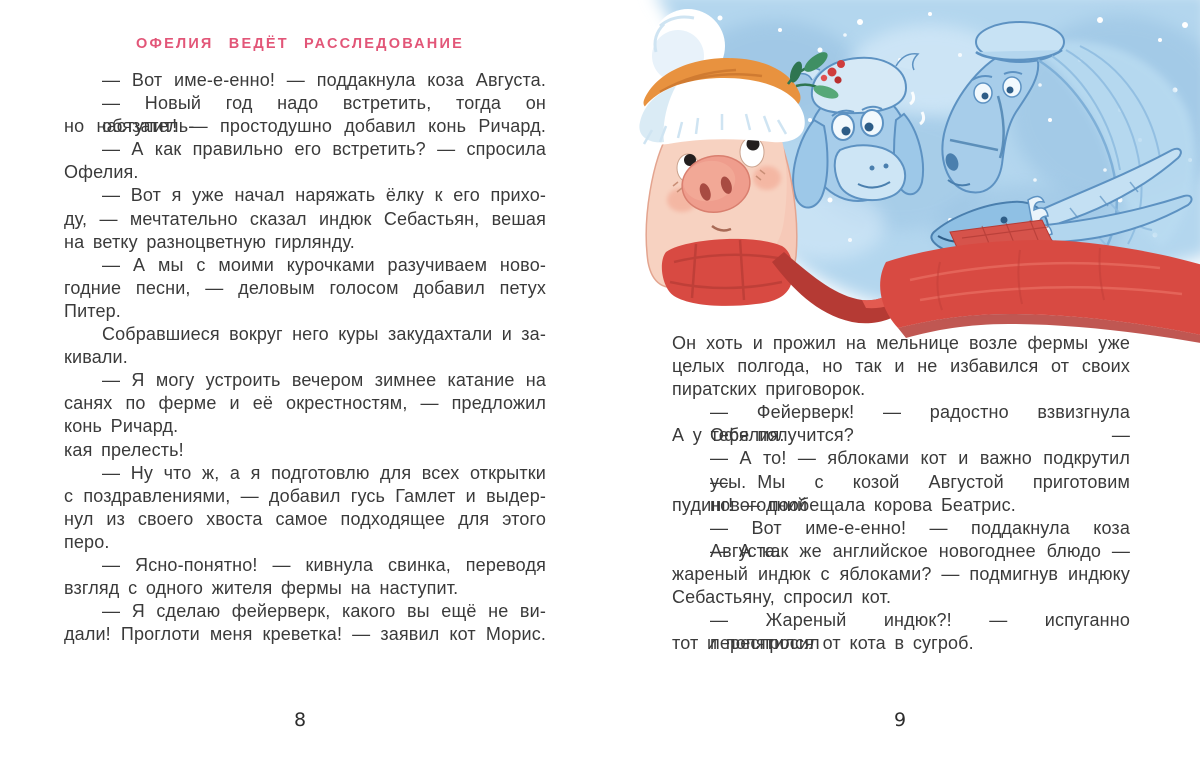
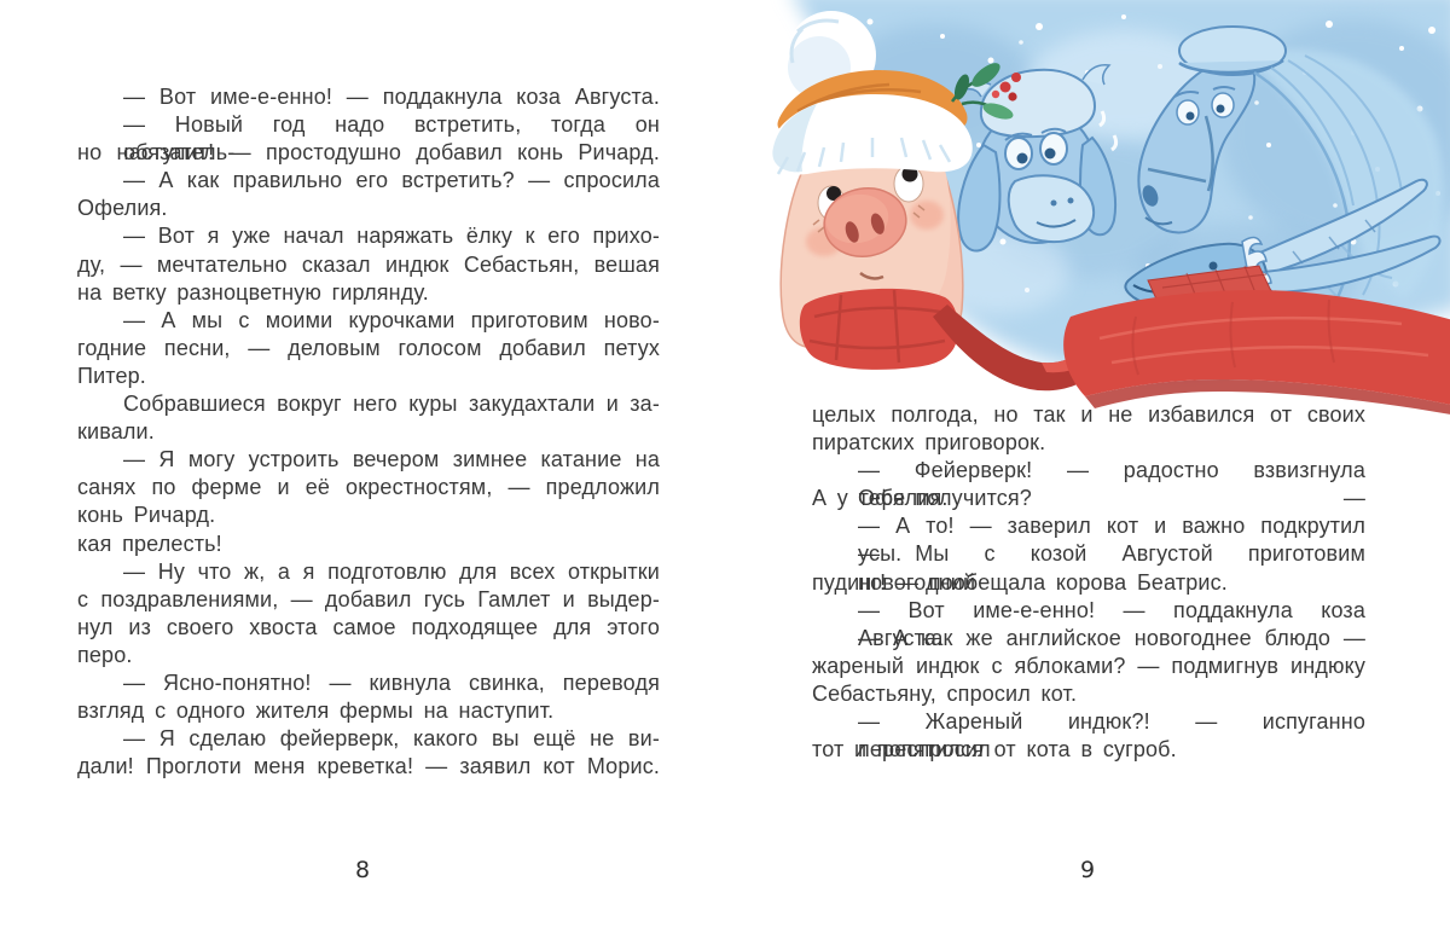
- ОФЕЛИЯ ВЕДЁТ РАССЛЕДОВАНИЕ
  — Вот име-е-енно! — поддакнула коза Августа.
  — Новый год надо встретить, тогда он обязатель-
  но наступит! — простодушно добавил конь Ричард.
  — А как правильно его встретить? — спросила
  Офелия.
  — Вот я уже начал наряжать ёлку к его прихо-
  ду, — мечтательно сказал индюк Себастьян, вешая
  на ветку разноцветную гирлянду.
- — А мы с моими курочками разучиваем ново-
+ — А мы с моими курочками приготовим ново-
  годние песни, — деловым голосом добавил петух
  Питер.
  Собравшиеся вокруг него куры закудахтали и за-
  кивали.
  — Я могу устроить вечером зимнее катание на
  санях по ферме и её окрестностям, — предложил
  конь Ричард.
  кая прелесть!
  — Ну что ж, а я подготовлю для всех открытки
  с поздравлениями, — добавил гусь Гамлет и выдер-
  нул из своего хвоста самое подходящее для этого
  перо.
  — Ясно-понятно! — кивнула свинка, переводя
  взгляд с одного жителя фермы на наступит.
  — Я сделаю фейерверк, какого вы ещё не ви-
  дали! Проглоти меня креветка! — заявил кот Морис.
  8
- Он хоть и прожил на мельнице возле фермы уже
  целых полгода, но так и не избавился от своих
  пиратских приговорок.
  — Фейерверк! — радостно взвизгнула Офелия. —
  А у тебя получится?
- — А то! — яблоками кот и важно подкрутил усы.
+ — А то! — заверил кот и важно подкрутил усы.
  — Мы с козой Августой приготовим новогодний
  пудинг! — пообещала корова Беатрис.
  — Вот име-е-енно! — поддакнула коза Августа.
  — А как же английское новогоднее блюдо —
  жареный индюк с яблоками? — подмигнув индюку
  Себастьяну, спросил кот.
  — Жареный индюк?! — испуганно переспросил
  тот и попятился от кота в сугроб.
  9
